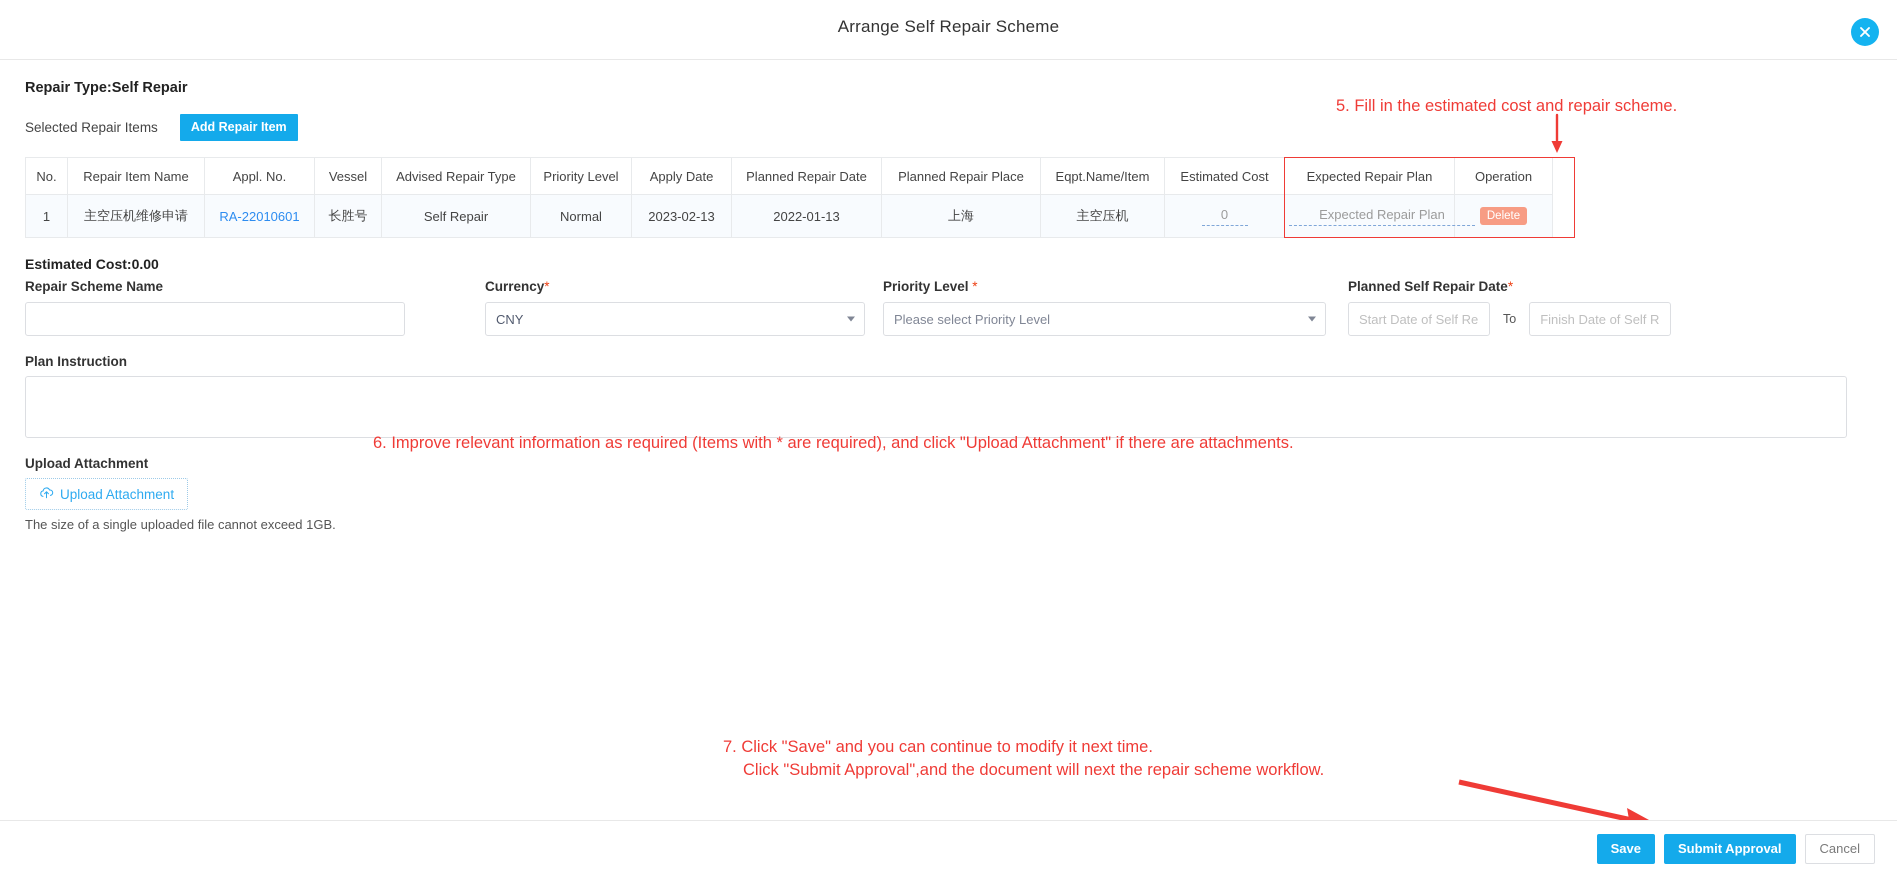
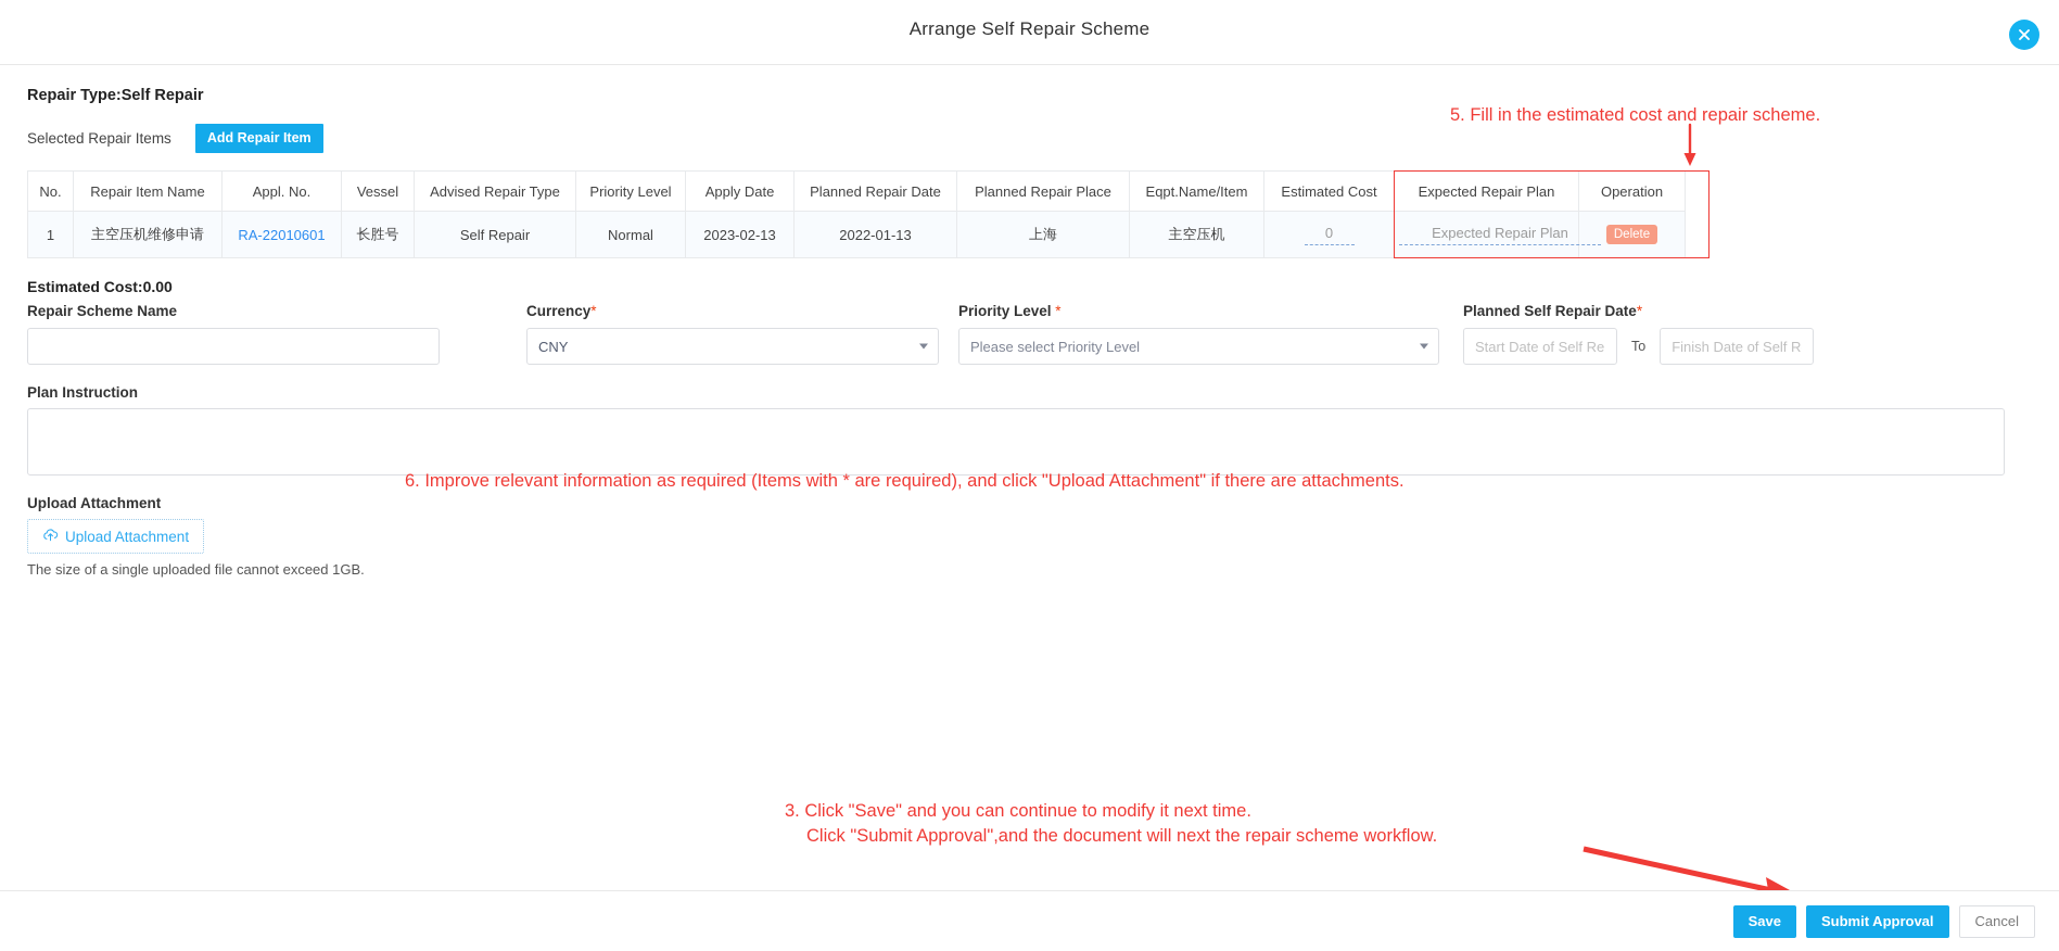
  Arrange Self Repair Scheme
  Repair Type:Self Repair
  Selected Repair Items
  Add Repair Item
  No.	Repair Item Name	Appl. No.	Vessel	Advised Repair Type	Priority Level	Apply Date	Planned Repair Date	Planned Repair Place	Eqpt.Name/Item	Estimated Cost	Expected Repair Plan	Operation
  1	主空压机维修申请	RA-22010601	长胜号	Self Repair	Normal	2023-02-13	2022-01-13	上海	主空压机	0	Expected Repair Plan	Delete
  Estimated Cost:0.00
  Repair Scheme Name
  Currency*
  CNY
  Priority Level *
  Please select Priority Level
  Planned Self Repair Date*
  Start Date of Self Re
  To
  Finish Date of Self R
  Plan Instruction
  Upload Attachment
  Upload Attachment
  The size of a single uploaded file cannot exceed 1GB.
  5. Fill in the estimated cost and repair scheme.
  6. Improve relevant information as required (Items with * are required), and click "Upload Attachment" if there are attachments.
- 7. Click "Save" and you can continue to modify it next time.
+ 3. Click "Save" and you can continue to modify it next time.
  Click "Submit Approval",and the document will next the repair scheme workflow.
  Save
  Submit Approval
  Cancel
